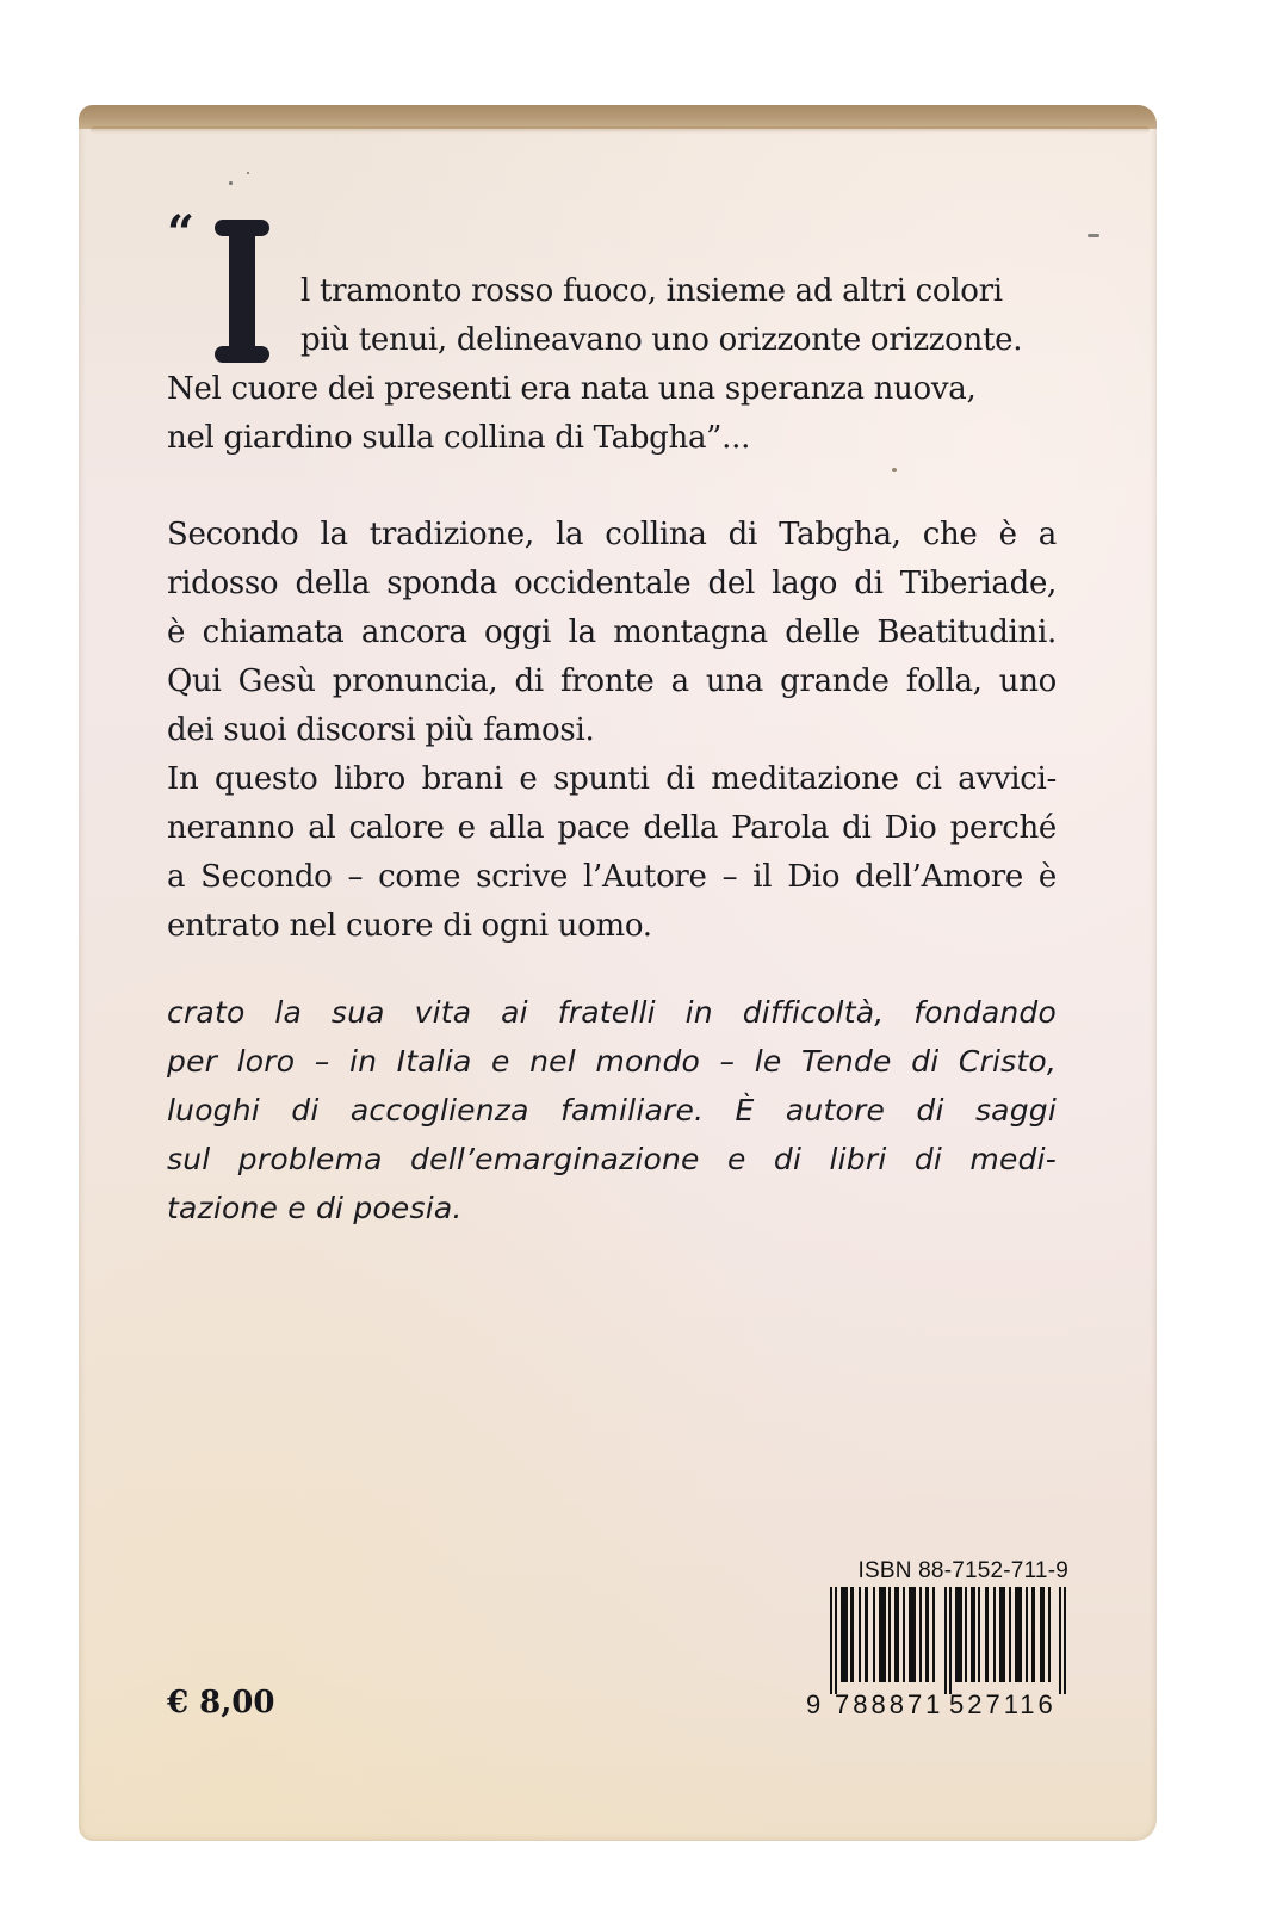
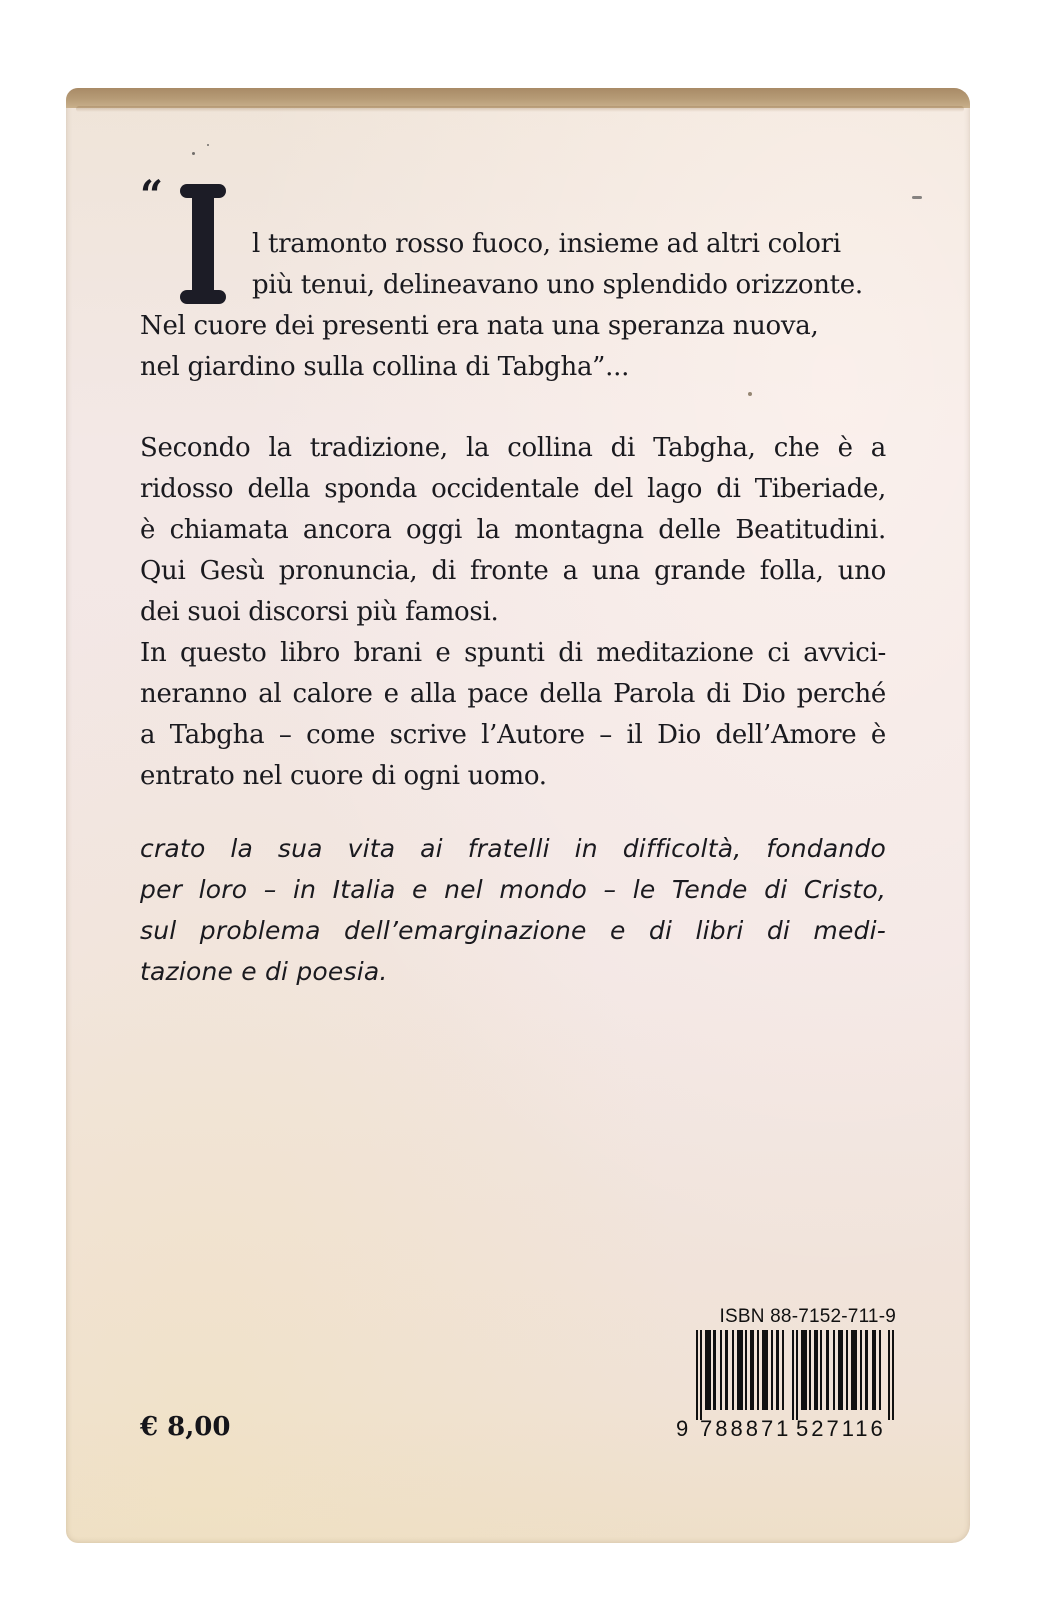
  “
  l tramonto rosso fuoco, insieme ad altri colori
- più tenui, delineavano uno orizzonte orizzonte.
+ più tenui, delineavano uno splendido orizzonte.
  Nel cuore dei presenti era nata una speranza nuova,
  nel giardino sulla collina di Tabgha”...
  Secondo la tradizione, la collina di Tabgha, che è a
  ridosso della sponda occidentale del lago di Tiberiade,
  è chiamata ancora oggi la montagna delle Beatitudini.
  Qui Gesù pronuncia, di fronte a una grande folla, uno
  dei suoi discorsi più famosi.
  In questo libro brani e spunti di meditazione ci avvici-
  neranno al calore e alla pace della Parola di Dio perché
- a Secondo – come scrive l’Autore – il Dio dell’Amore è
+ a Tabgha – come scrive l’Autore – il Dio dell’Amore è
  entrato nel cuore di ogni uomo.
  crato la sua vita ai fratelli in difficoltà, fondando
  per loro – in Italia e nel mondo – le Tende di Cristo,
- luoghi di accoglienza familiare. È autore di saggi
  sul problema dell’emarginazione e di libri di medi-
  tazione e di poesia.
  € 8,00
  ISBN 88-7152-711-9
  9
  788871
  527116
